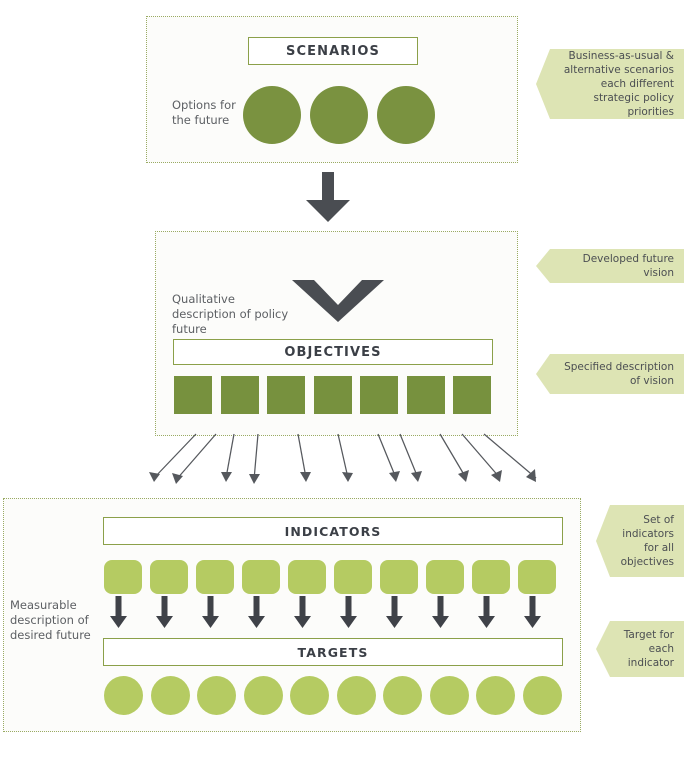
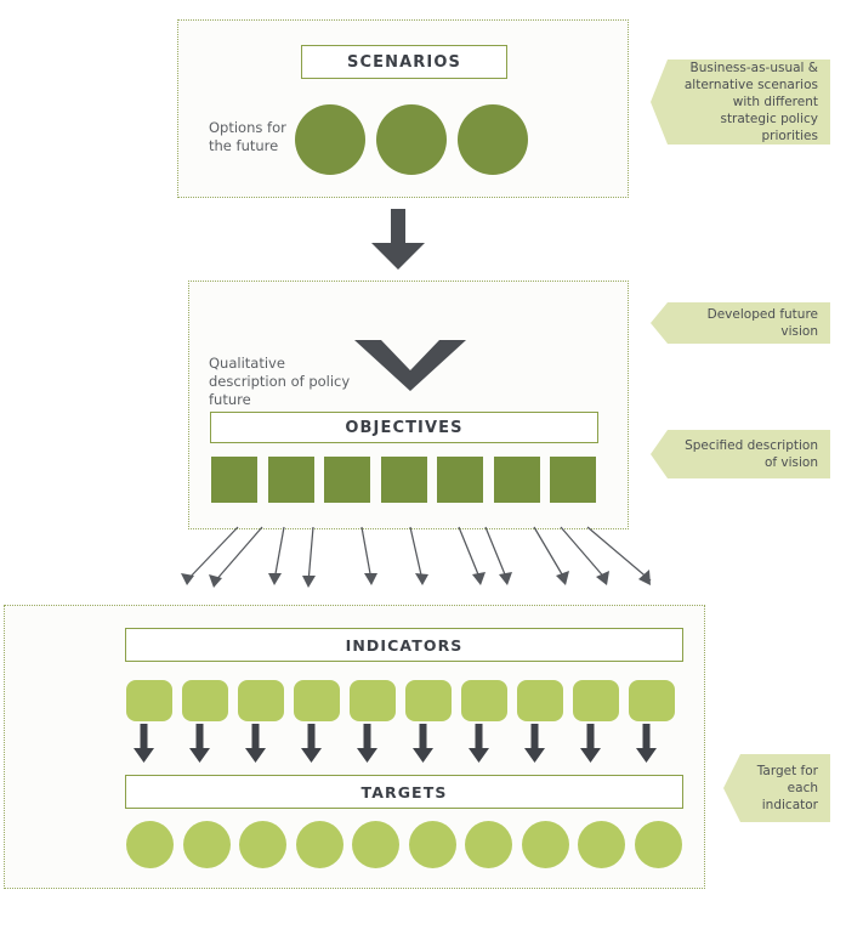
  SCENARIOS
  Options for the future
- Business-as-usual & alternative scenarios each different strategic policy priorities
+ Business-as-usual & alternative scenarios with different strategic policy priorities
  Qualitative description of policy future
  Developed future vision
  OBJECTIVES
  Specified description of vision
  INDICATORS
- Measurable description of desired future
- Set of indicators for all objectives
  TARGETS
  Target for each indicator
